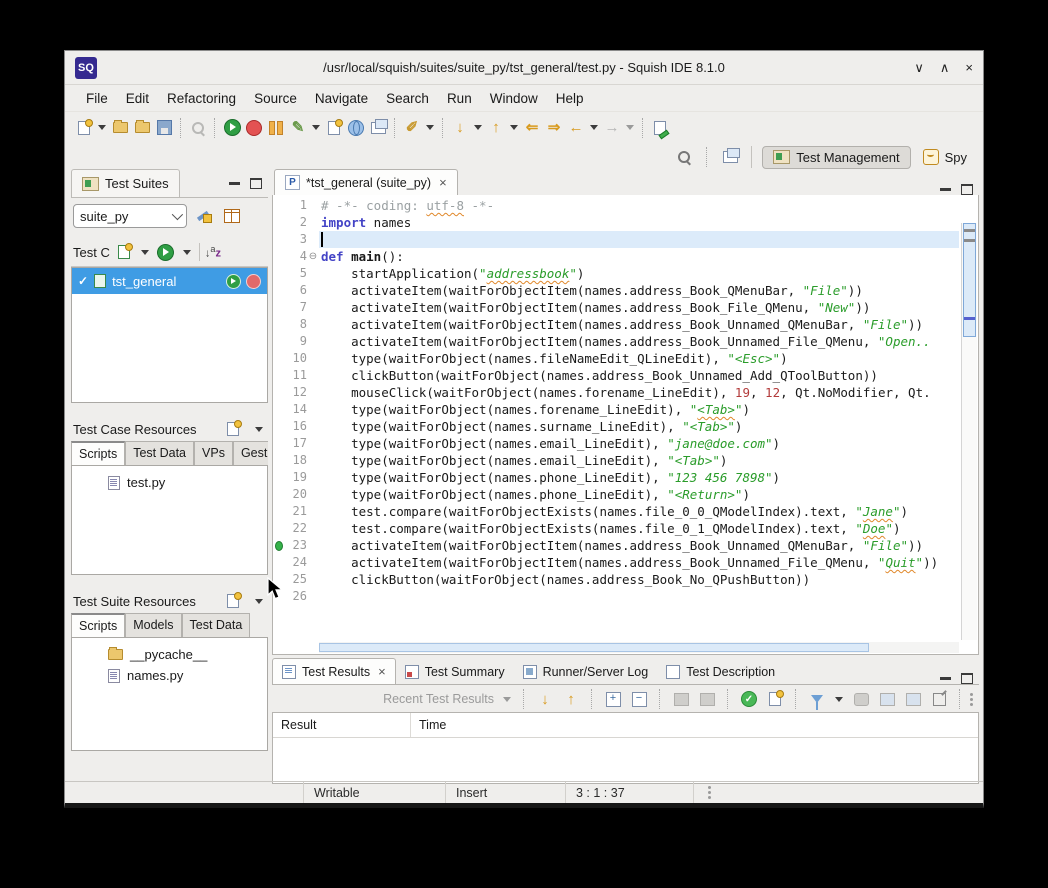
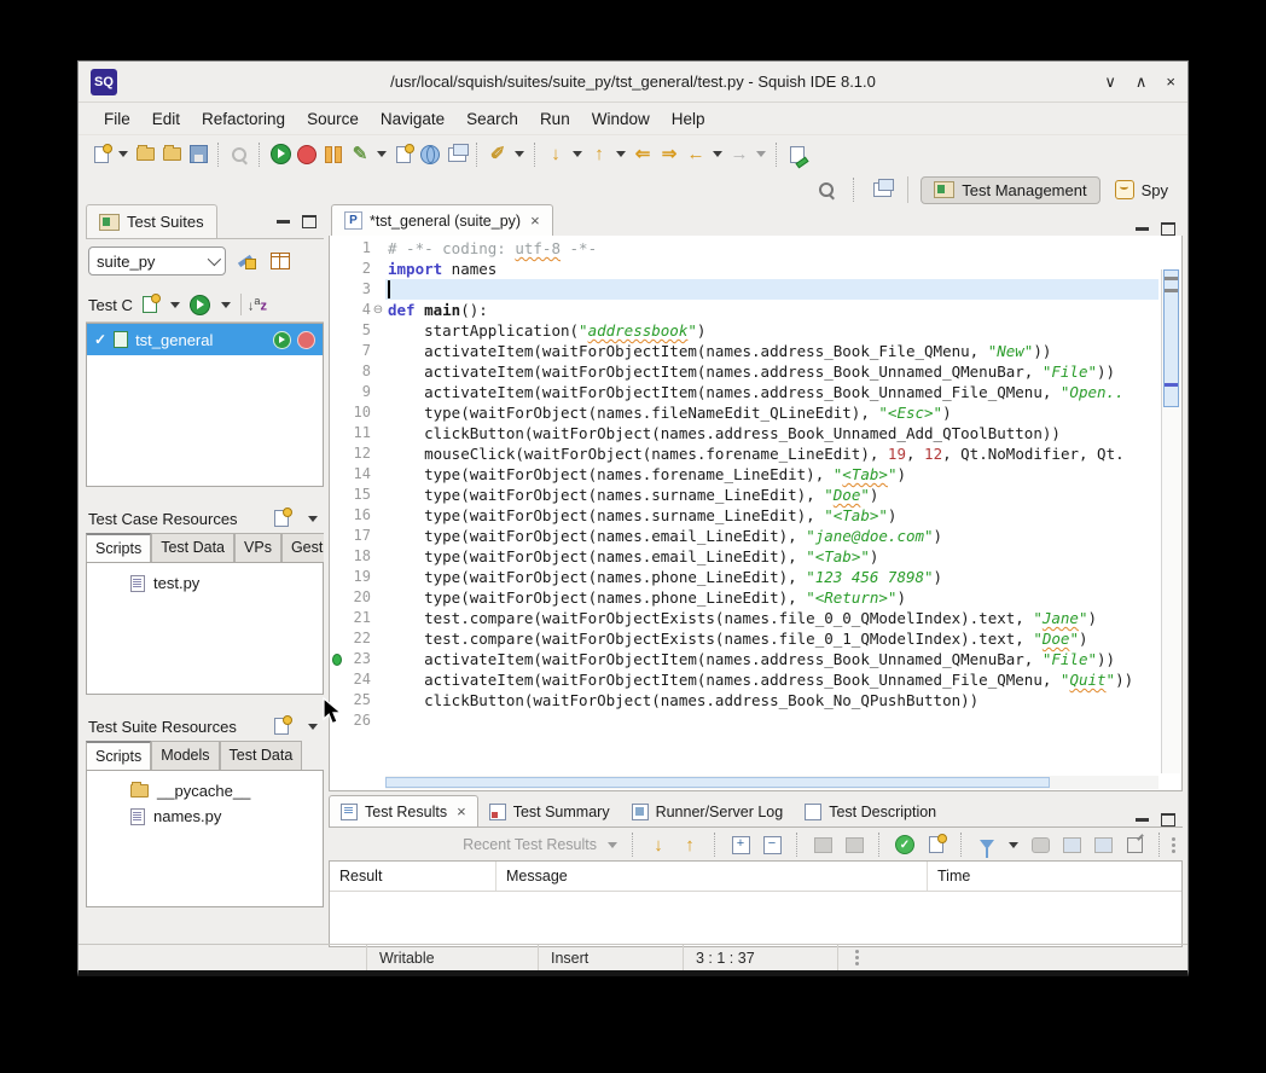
  SQ
  /usr/local/squish/suites/suite_py/tst_general/test.py - Squish IDE 8.1.0
  ∨
  ∧
  ×
  File
  Edit
  Refactoring
  Source
  Navigate
  Search
  Run
  Window
  Help
  ✎
  ✐
  ↓
  ↑
  ⇐
  ⇒
  ←
  →
  Test Management
  Spy
  Test Suites
  suite_py
  Test C
  ↓az
  ✓
  tst_general
  Test Case Resources
  Scripts
  Test Data
  VPs
  Gest
  test.py
  Test Suite Resources
  Scripts
  Models
  Test Data
  __pycache__
  names.py
  P
  *tst_general (suite_py)
  ×
  1
  # -*- coding: utf-8 -*-
  2
  import names
  3
  4
  ⊖
  def main():
  5
  startApplication("addressbook")
- 6
- activateItem(waitForObjectItem(names.address_Book_QMenuBar, "File"))
  7
  activateItem(waitForObjectItem(names.address_Book_File_QMenu, "New"))
  8
  activateItem(waitForObjectItem(names.address_Book_Unnamed_QMenuBar, "File"))
  9
  activateItem(waitForObjectItem(names.address_Book_Unnamed_File_QMenu, "Open..
  10
  type(waitForObject(names.fileNameEdit_QLineEdit), "<Esc>")
  11
  clickButton(waitForObject(names.address_Book_Unnamed_Add_QToolButton))
  12
  mouseClick(waitForObject(names.forename_LineEdit), 19, 12, Qt.NoModifier, Qt.
  14
  type(waitForObject(names.forename_LineEdit), "<Tab>")
+ 15
+ type(waitForObject(names.surname_LineEdit), "Doe")
  16
  type(waitForObject(names.surname_LineEdit), "<Tab>")
  17
  type(waitForObject(names.email_LineEdit), "jane@doe.com")
  18
  type(waitForObject(names.email_LineEdit), "<Tab>")
  19
  type(waitForObject(names.phone_LineEdit), "123 456 7898")
  20
  type(waitForObject(names.phone_LineEdit), "<Return>")
  21
  test.compare(waitForObjectExists(names.file_0_0_QModelIndex).text, "Jane")
  22
  test.compare(waitForObjectExists(names.file_0_1_QModelIndex).text, "Doe")
  23
  activateItem(waitForObjectItem(names.address_Book_Unnamed_QMenuBar, "File"))
  24
  activateItem(waitForObjectItem(names.address_Book_Unnamed_File_QMenu, "Quit"))
  25
  clickButton(waitForObject(names.address_Book_No_QPushButton))
  26
  Test Results
  ×
  Test Summary
  Runner/Server Log
  Test Description
  Recent Test Results
  ↓
  ↑
  +
  −
  ✓
  Result
+ Message
  Time
  Writable
  Insert
  3 : 1 : 37
